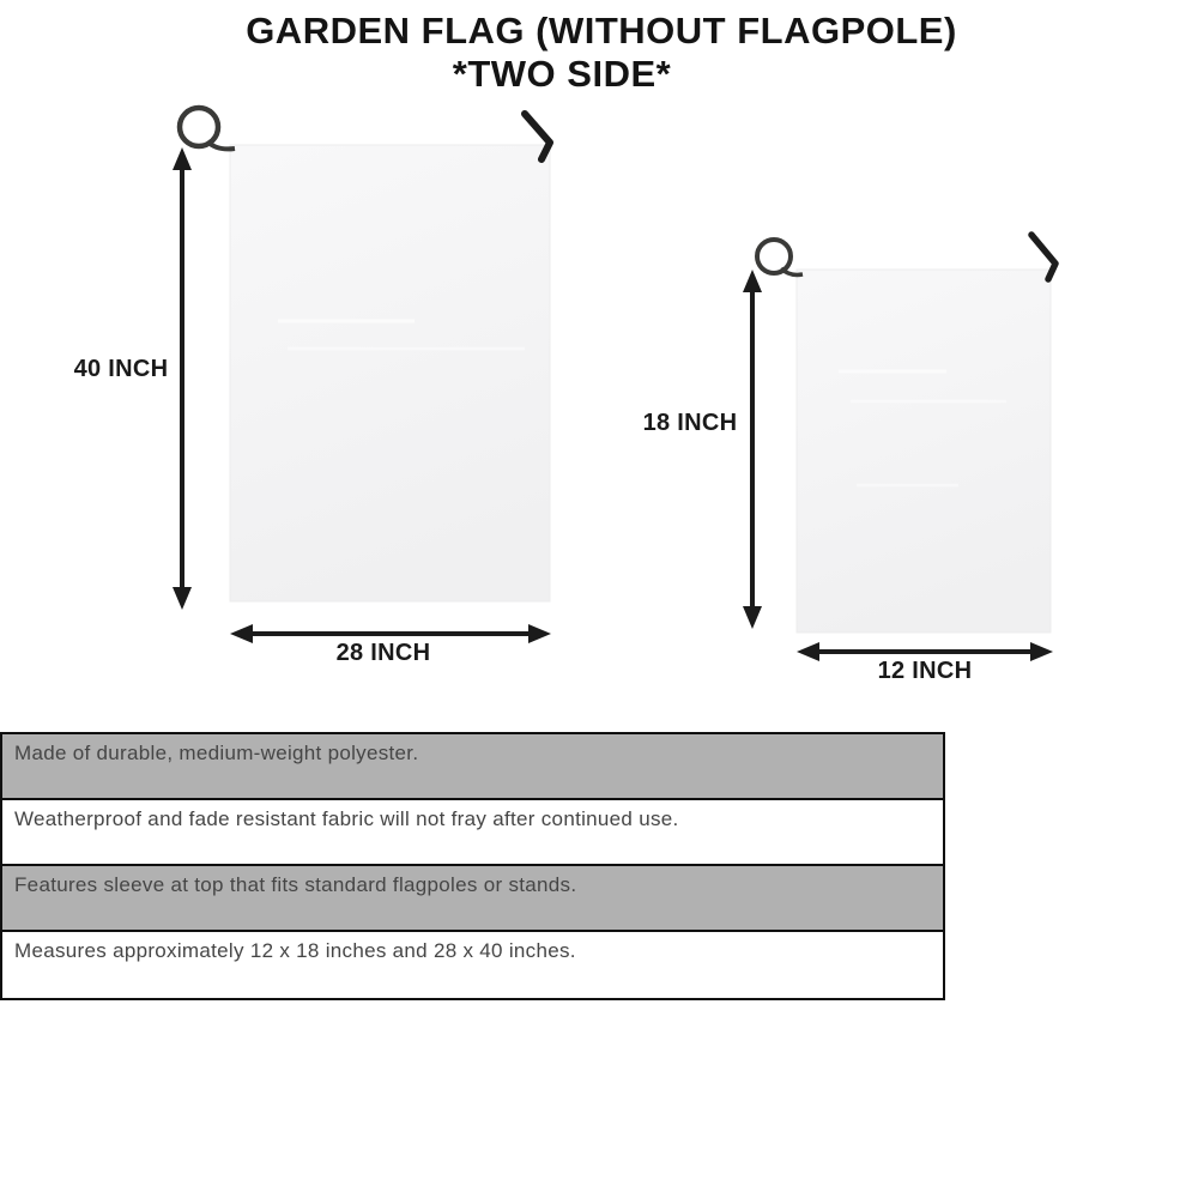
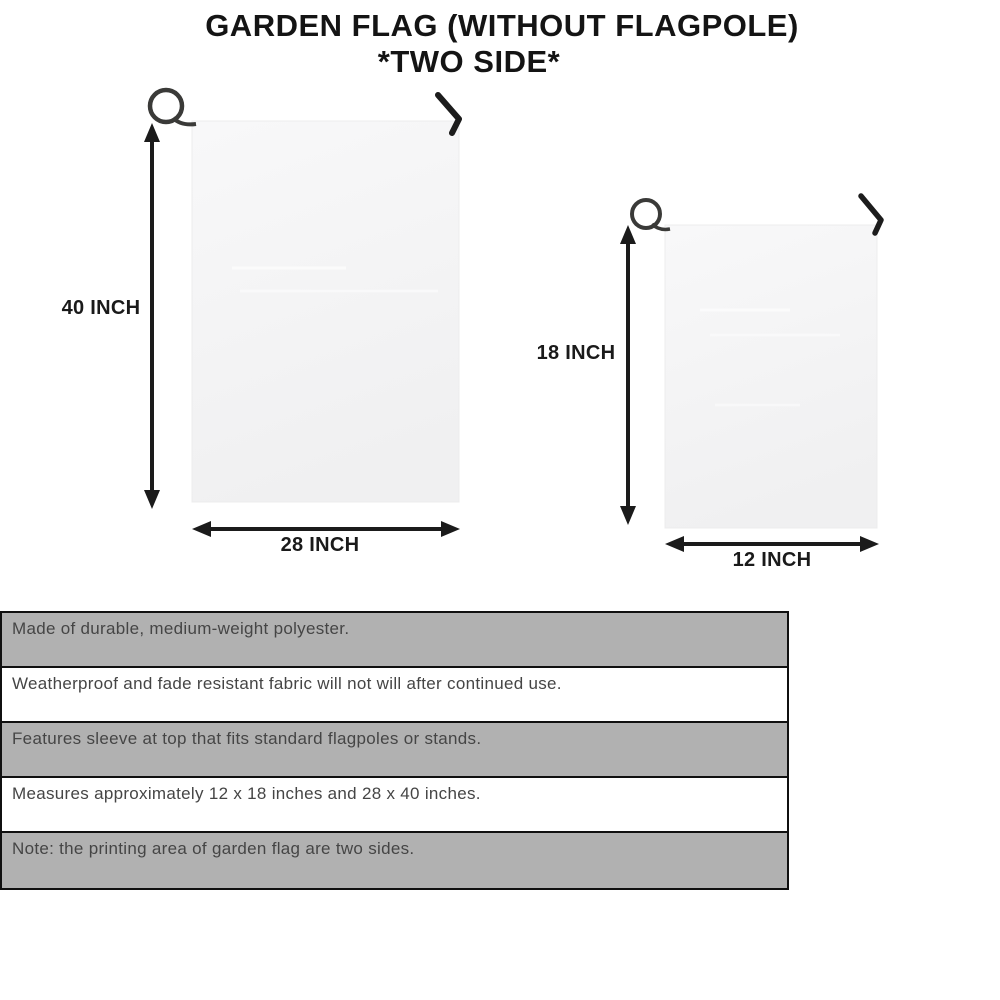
  GARDEN FLAG (WITHOUT FLAGPOLE)
  *TWO SIDE*
  40 INCH
  28 INCH
  18 INCH
  12 INCH
  Made of durable, medium-weight polyester.
- Weatherproof and fade resistant fabric will not fray after continued use.
+ Weatherproof and fade resistant fabric will not will after continued use.
  Features sleeve at top that fits standard flagpoles or stands.
  Measures approximately 12 x 18 inches and 28 x 40 inches.
+ Note: the printing area of garden flag are two sides.
